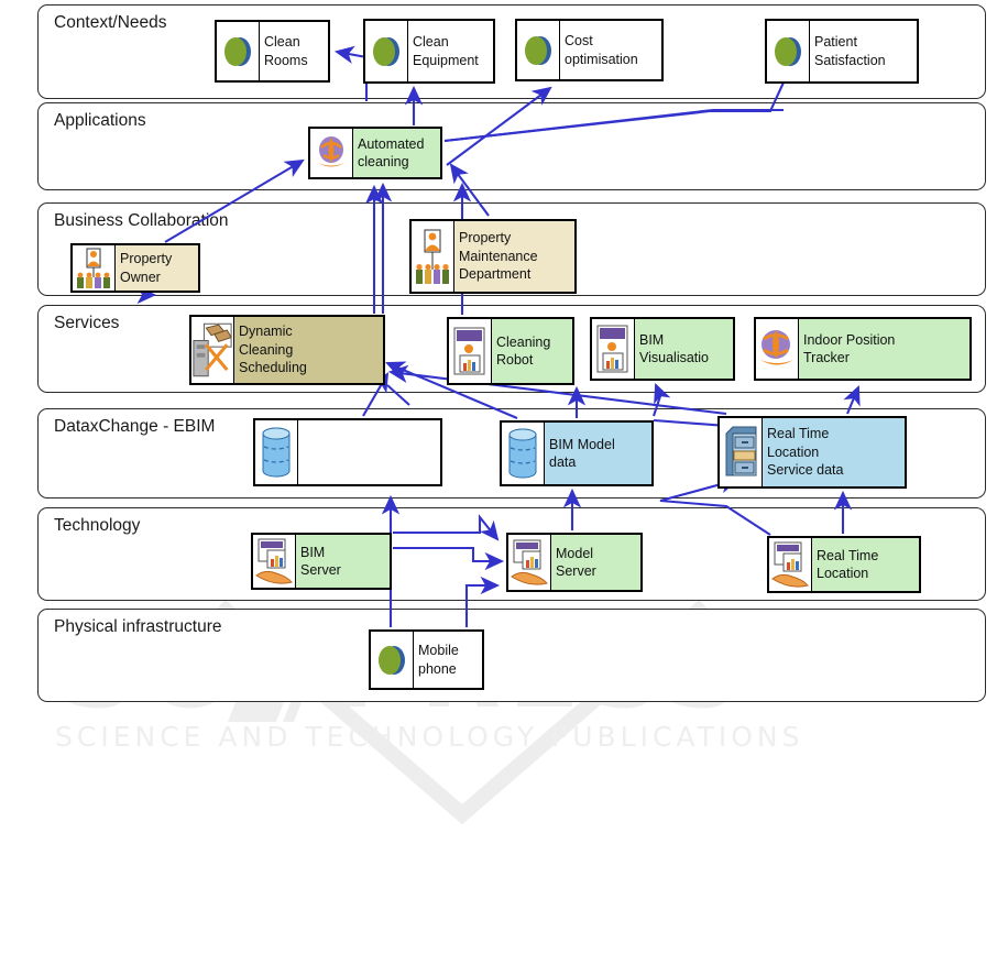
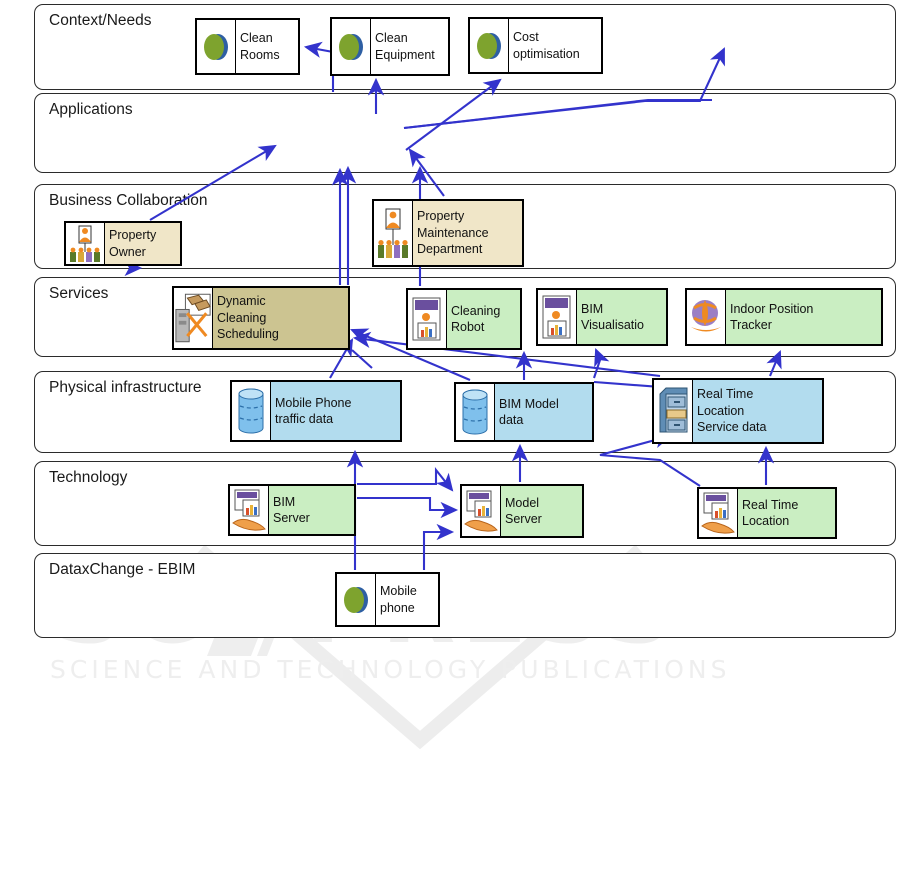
  Context/Needs
  Applications
  Business Collaboraion
  Services
- DataxChange - EBIM
+ Physical infrastructure
  Technology
- Physical infrastructure
+ DataxChange - EBIM
  Clean
  Rooms
  Clean
  Equipment
  Cost
  optimisation
- Patient
- Satisfaction
- Automated
- cleaning
  Property
  Owner
  Property
  Maintenance
  Department
  Dynamic
  Cleaning
  Scheduling
  Cleaning
  Robot
  BIM
  Visualisatio
  Indoor Position
  Tracker
+ Mobile Phone
+ traffic data
  BIM Model
  data
  Real Time
  Location
  Service data
  BIM
  Server
  Model
  Server
  Real Time
  Location
  Mobile
  phone
